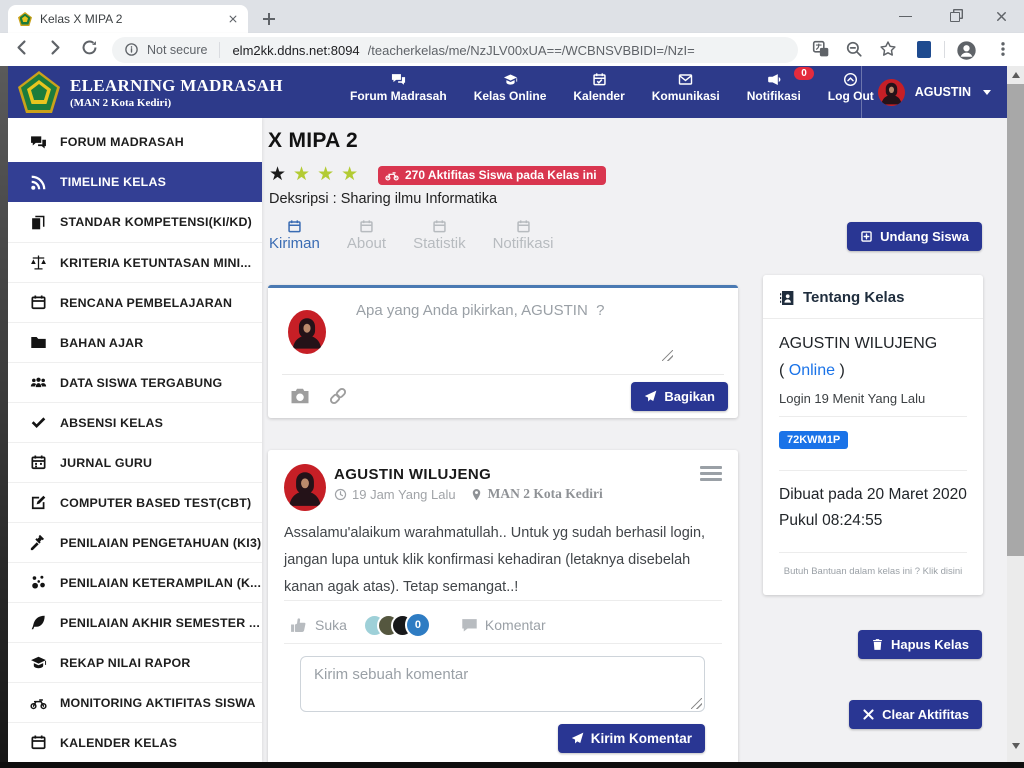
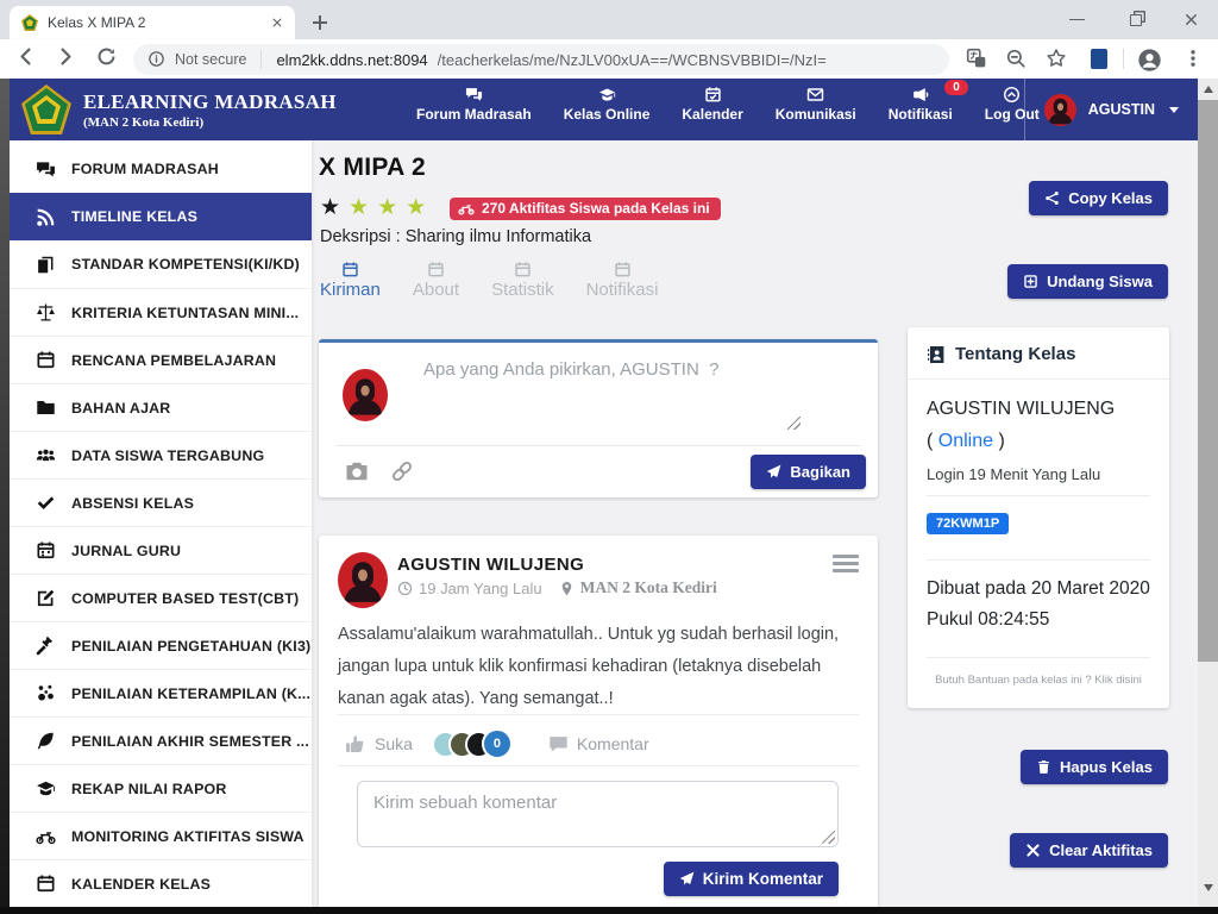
  Kelas X MIPA 2
  Not secure
  elm2kk.ddns.net:8094
  /teacherkelas/me/NzJLV00xUA==/WCBNSVBBIDI=/NzI=
  ELEARNING MADRASAH
  (MAN 2 Kota Kediri)
  Forum Madrasah
  Kelas Online
  Kalender
  Komunikasi
  Notifikasi
  0
  Log Out
  AGUSTIN
  FORUM MADRASAH
  TIMELINE KELAS
  STANDAR KOMPETENSI(KI/KD)
  KRITERIA KETUNTASAN MINI...
  RENCANA PEMBELAJARAN
  BAHAN AJAR
  DATA SISWA TERGABUNG
  ABSENSI KELAS
  JURNAL GURU
  COMPUTER BASED TEST(CBT)
  PENILAIAN PENGETAHUAN (KI3)
  PENILAIAN KETERAMPILAN (K...
  PENILAIAN AKHIR SEMESTER ...
  REKAP NILAI RAPOR
  MONITORING AKTIFITAS SISWA
  KALENDER KELAS
  X MIPA 2
  ★★★★
  270 Aktifitas Siswa pada Kelas ini
  Deksripsi : Sharing ilmu Informatika
  Kiriman
  About
  Statistik
  Notifikasi
  Apa yang Anda pikirkan, AGUSTIN ?
  Bagikan
  AGUSTIN WILUJENG
  19 Jam Yang Lalu
  MAN 2 Kota Kediri
- Assalamu'alaikum warahmatullah.. Untuk yg sudah berhasil login, jangan lupa untuk klik konfirmasi kehadiran (letaknya disebelah kanan agak atas). Tetap semangat..!
+ Assalamu'alaikum warahmatullah.. Untuk yg sudah berhasil login, jangan lupa untuk klik konfirmasi kehadiran (letaknya disebelah kanan agak atas). Yang semangat..!
  Suka
  0
  Komentar
  Kirim sebuah komentar
  Kirim Komentar
+ Copy Kelas
  Undang Siswa
  Tentang Kelas
  AGUSTIN WILUJENG
  ( Online )
  Login 19 Menit Yang Lalu
  72KWM1P
  Dibuat pada 20 Maret 2020 Pukul 08:24:55
- Butuh Bantuan dalam kelas ini ? Klik disini
+ Butuh Bantuan pada kelas ini ? Klik disini
  Hapus Kelas
  Clear Aktifitas
